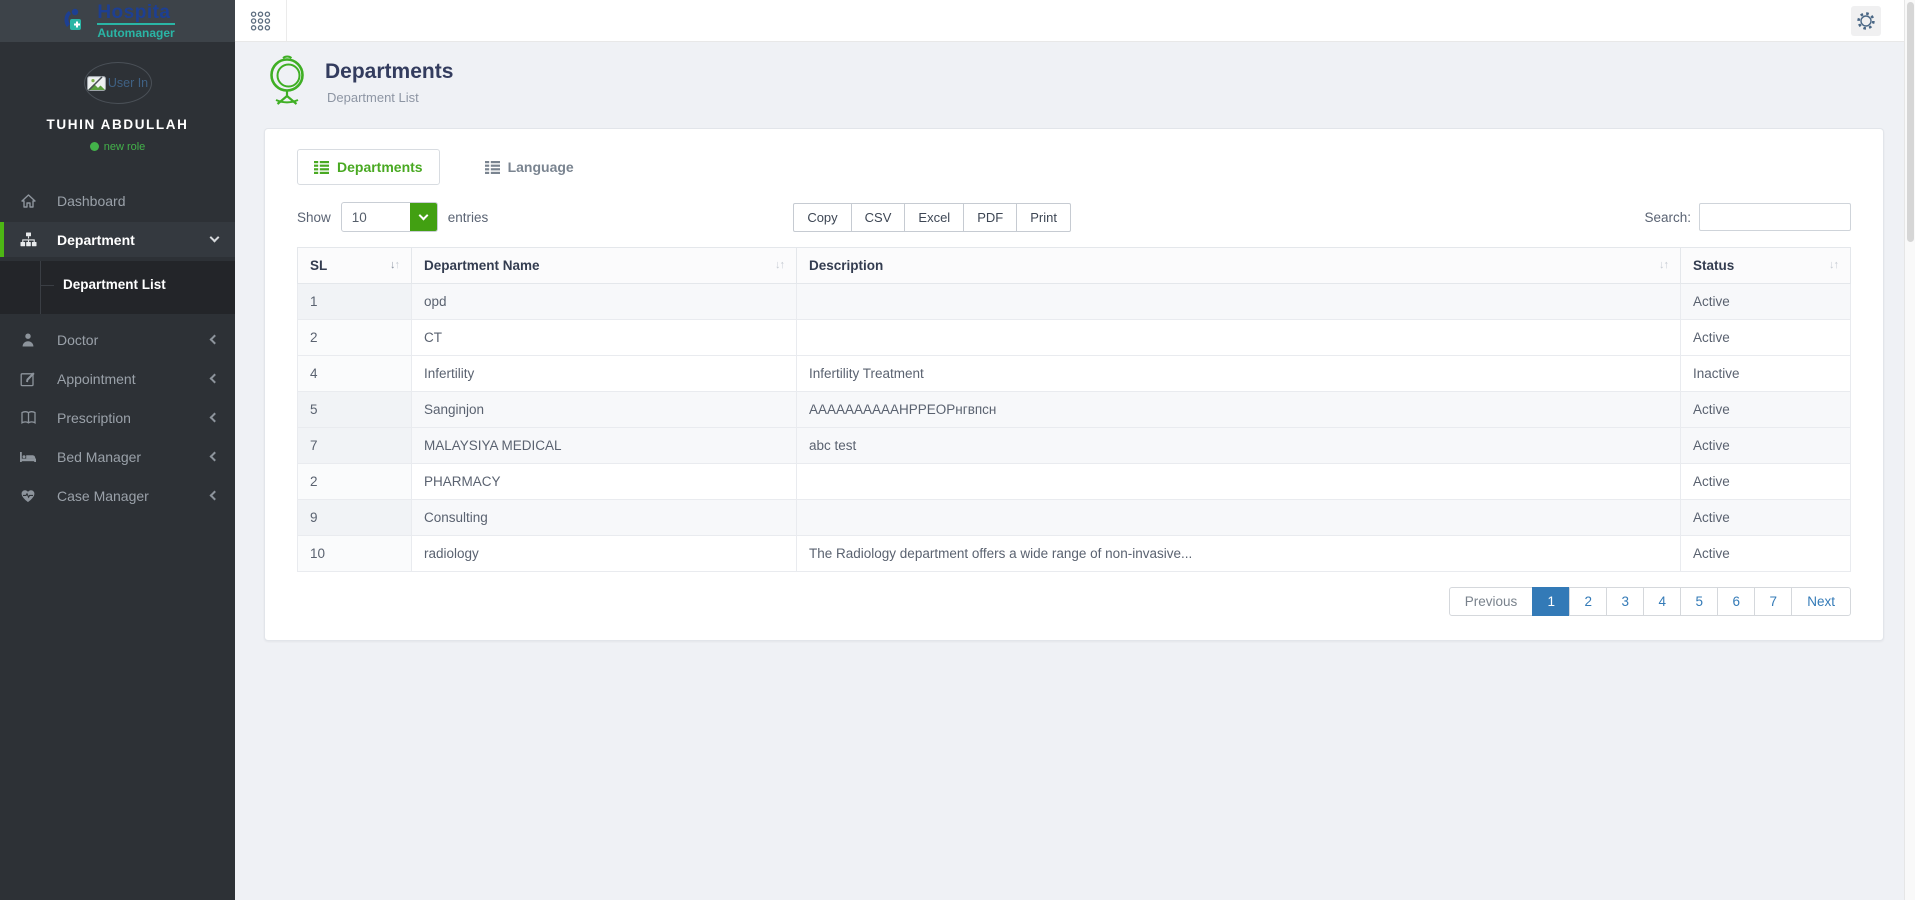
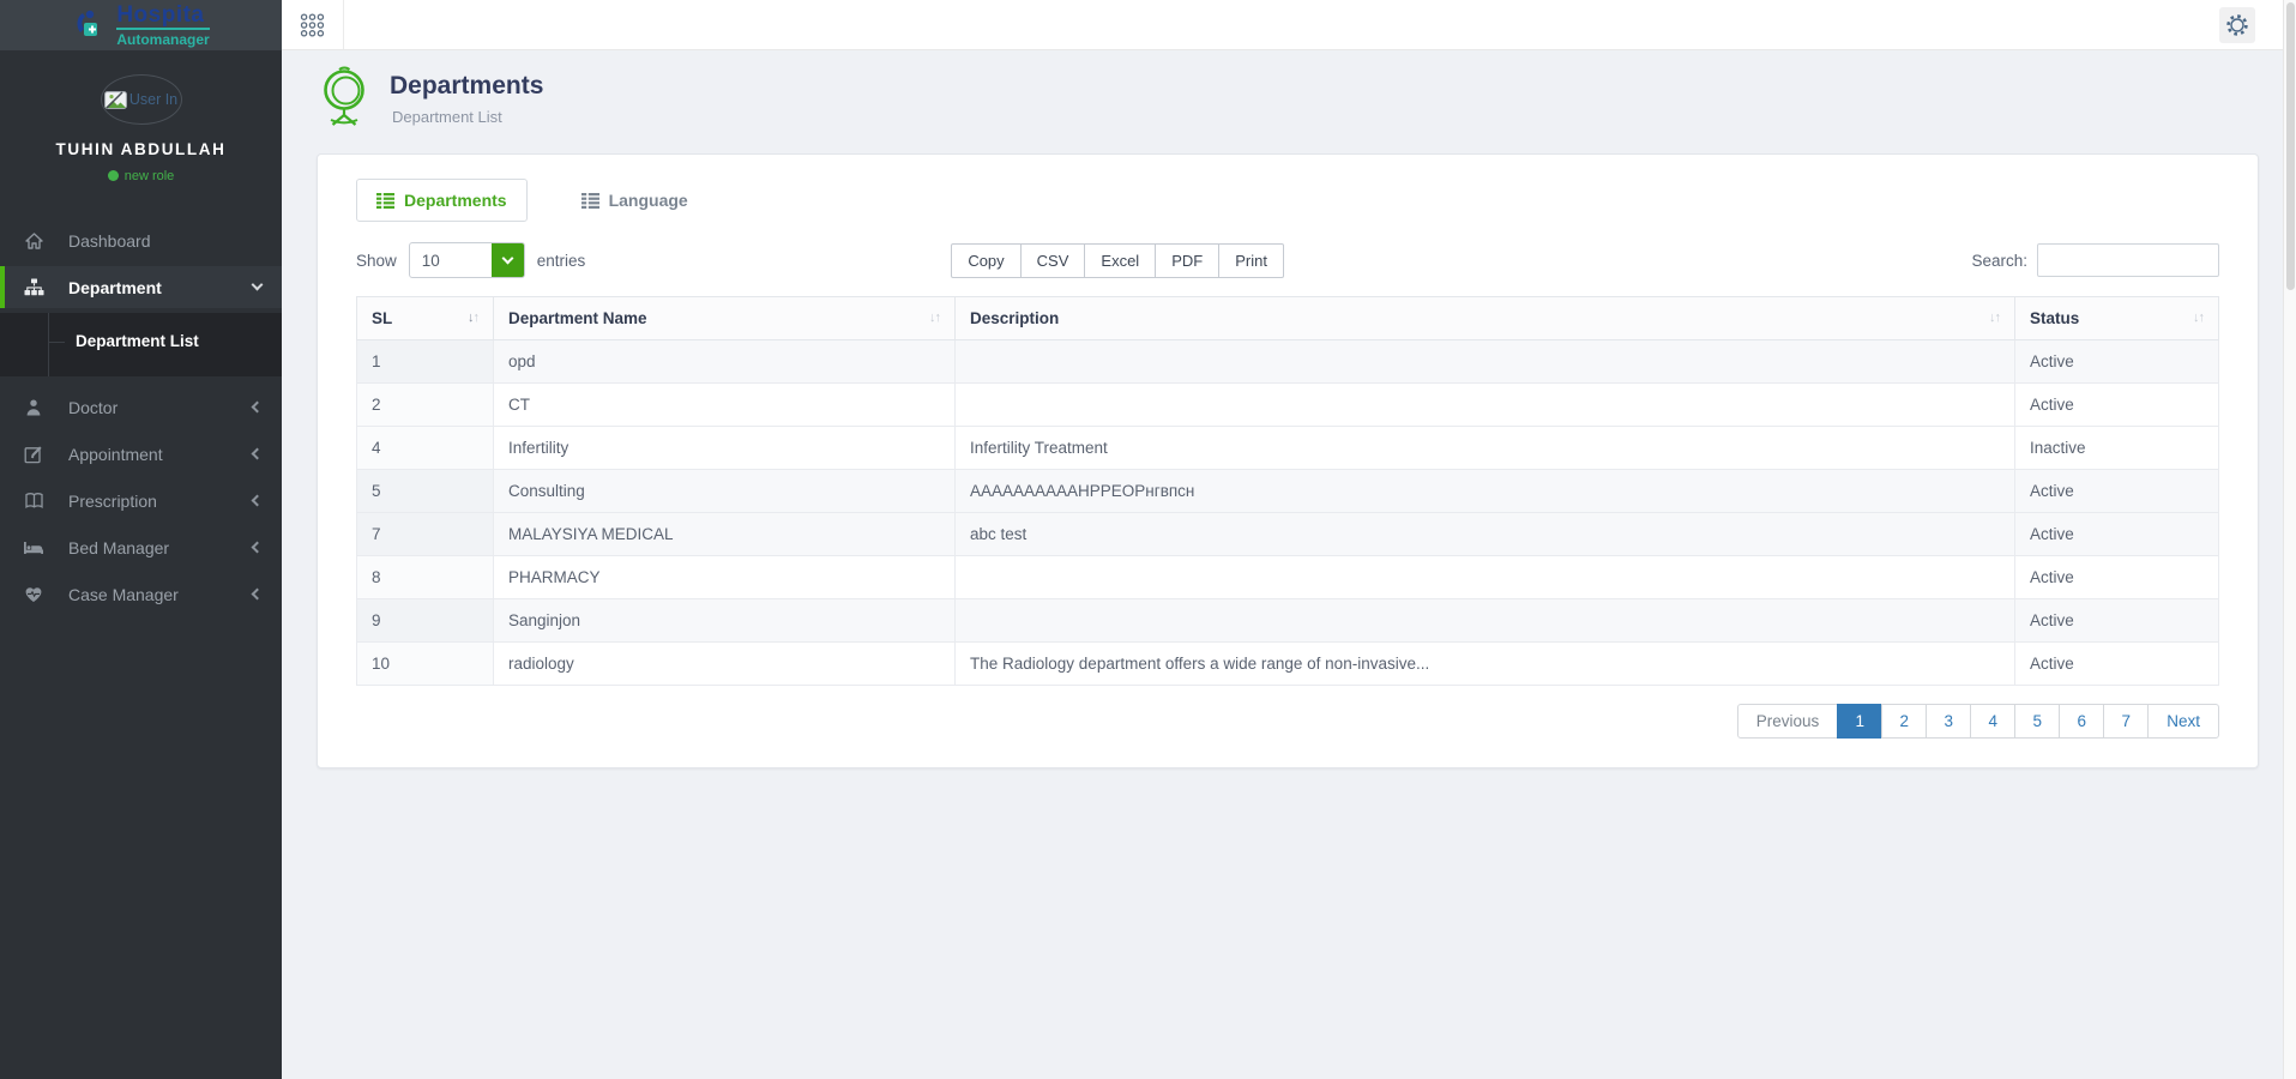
  Hospita
  Automanager
  User In
  TUHIN ABDULLAH
  new role
  Dashboard
  Department
  Department List
  Doctor
  Appointment
  Prescription
  Bed Manager
  Case Manager
  Departments
  Department List
  Departments
  Language
  Show
  10
  entries
  Copy
  CSV
  Excel
  PDF
  Print
  Search:
  SL ↓↑	Department Name ↓↑	Description ↓↑	Status ↓↑
  1	opd		Active
  2	CT		Active
  4	Infertility	Infertility Treatment	Inactive
- 5	Sanginjon	ААААААААААНРРЕОРнгвпсн	Active
+ 5	Consulting	ААААААААААНРРЕОРнгвпсн	Active
  7	MALAYSIYA MEDICAL	abc test	Active
- 2	PHARMACY		Active
+ 8	PHARMACY		Active
- 9	Consulting		Active
+ 9	Sanginjon		Active
  10	radiology	The Radiology department offers a wide range of non-invasive...	Active
  Previous
  1
  2
  3
  4
  5
  6
  7
  Next
